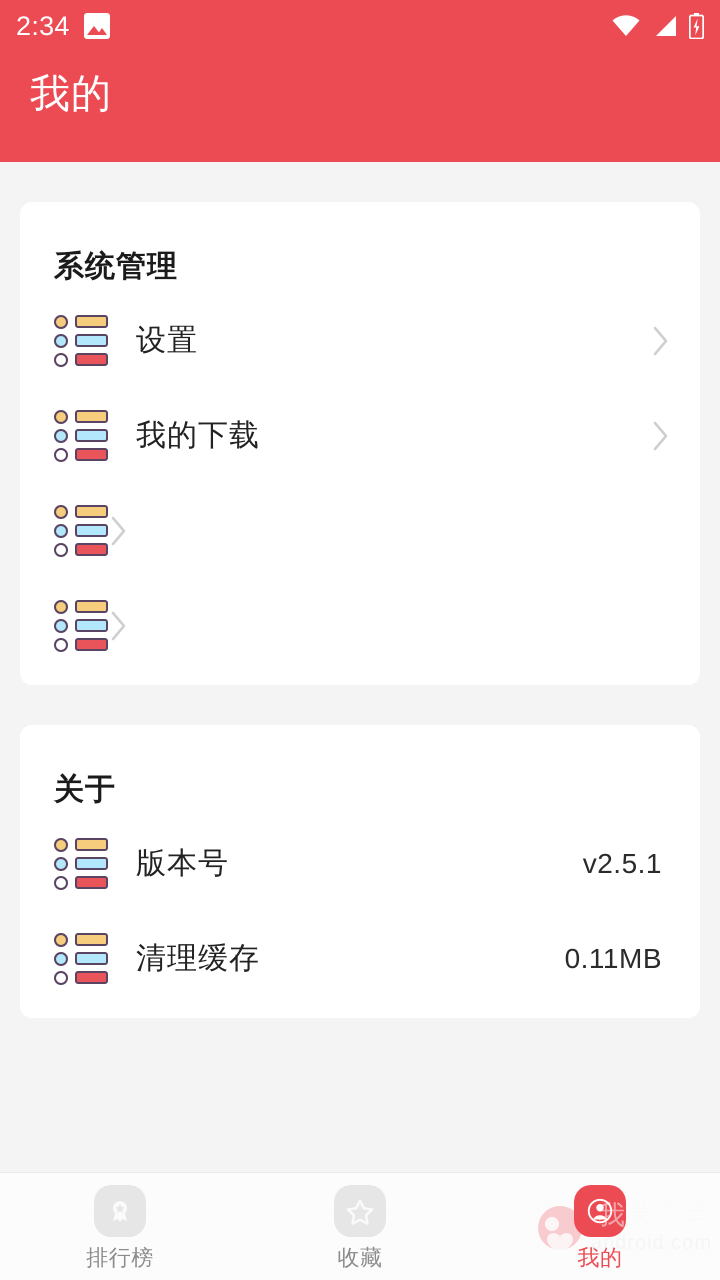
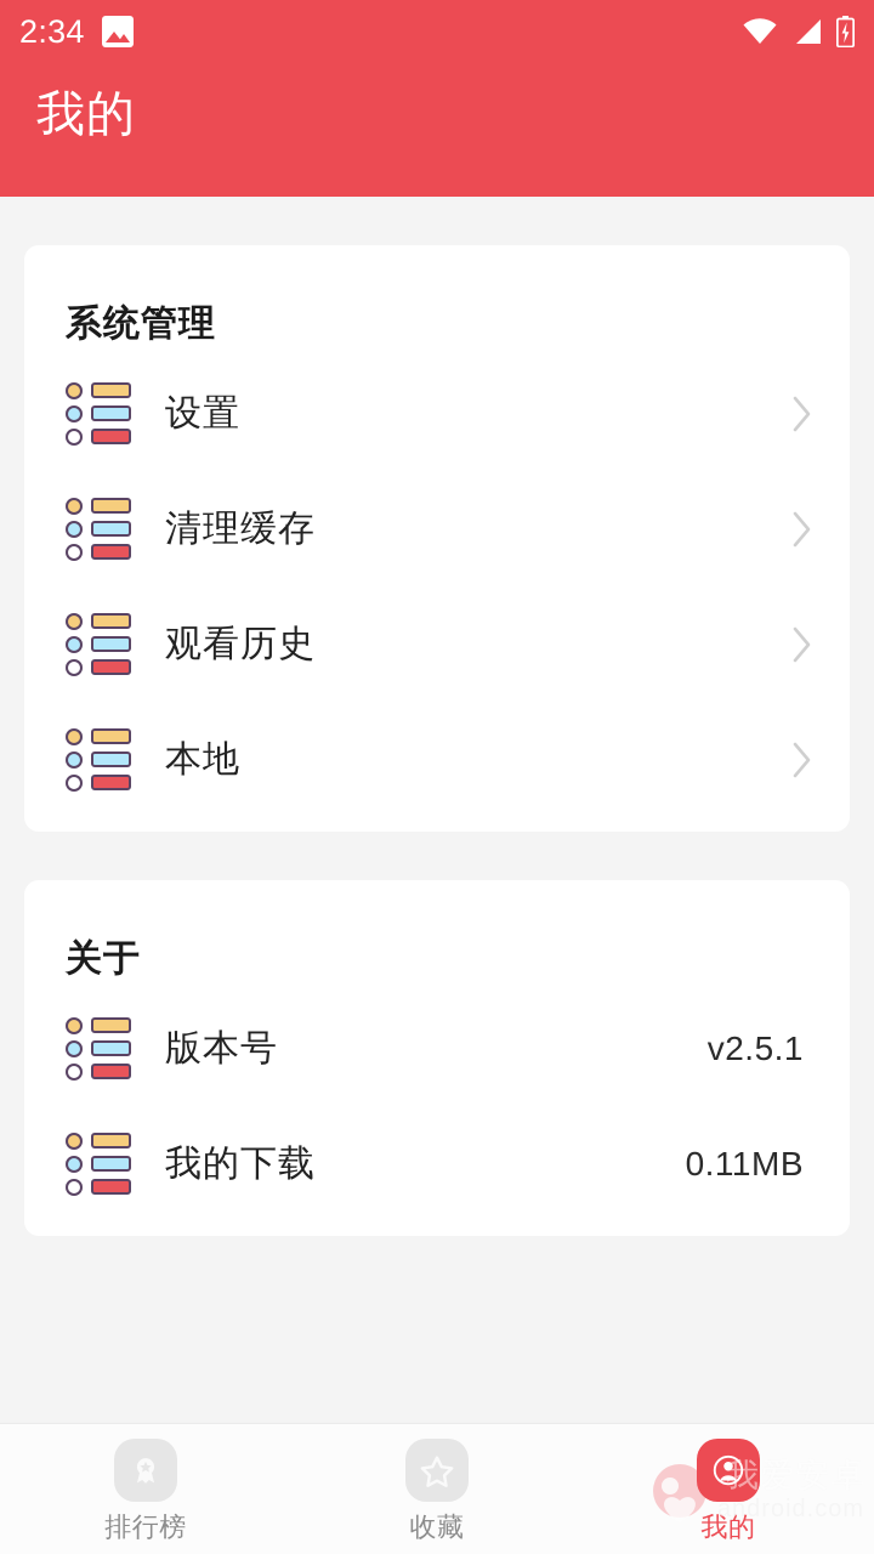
  2:34
  我的
  系统管理
  设置
- 我的下载
+ 清理缓存
+ 观看历史
+ 本地
  关于
  版本号
  v2.5.1
- 清理缓存
+ 我的下载
  0.11MB
  排行榜
  收藏
  我的
  我爱安卓
  android.com
